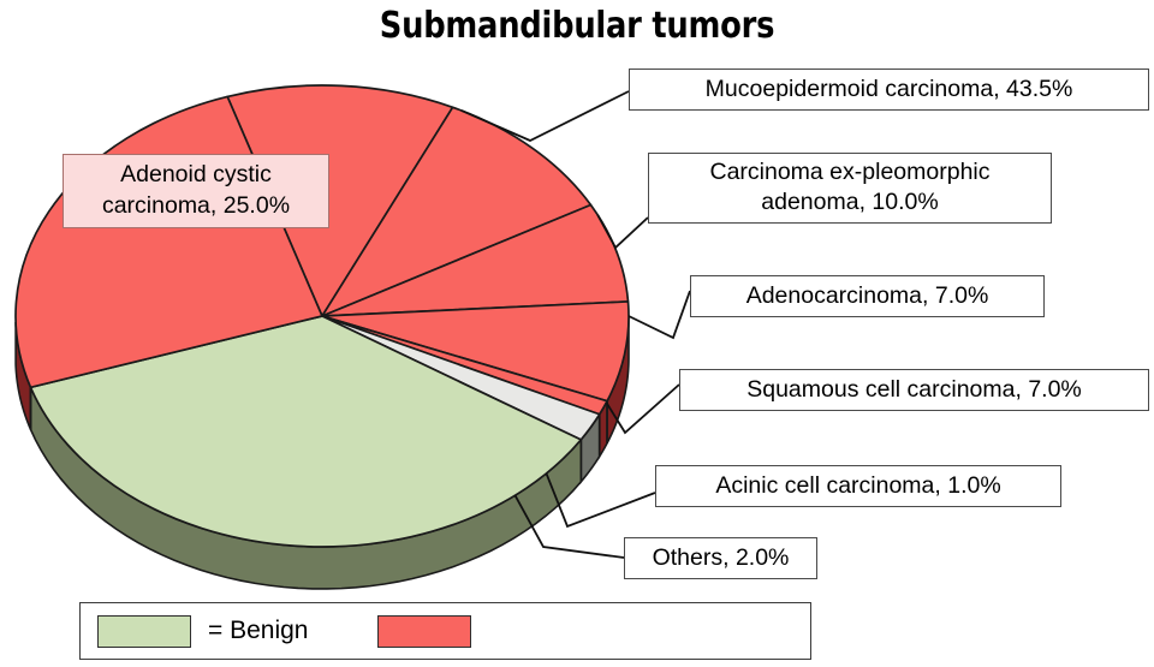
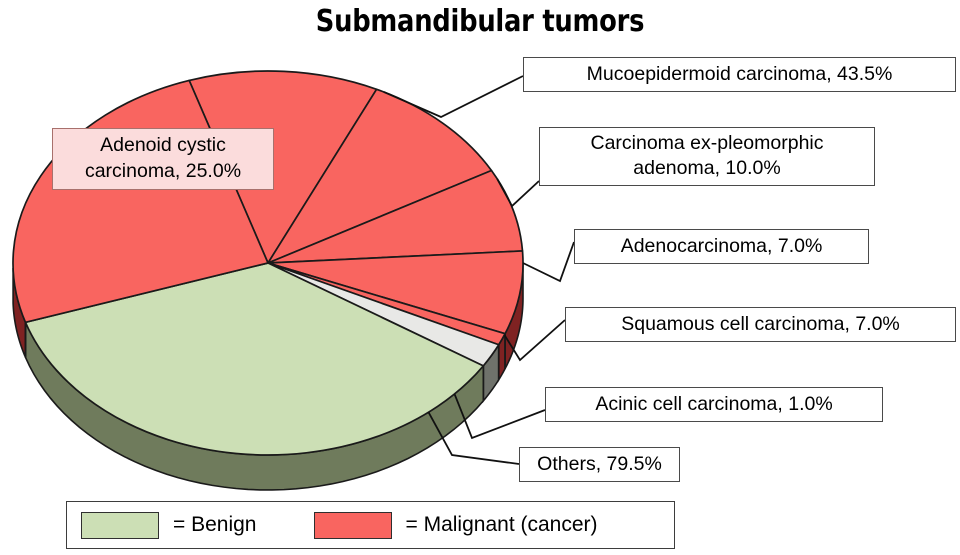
  Submandibular tumors
  Adenoid cystic
  carcinoma, 25.0%
  Mucoepidermoid carcinoma, 43.5%
  Carcinoma ex-pleomorphic
  adenoma, 10.0%
  Adenocarcinoma, 7.0%
  Squamous cell carcinoma, 7.0%
  Acinic cell carcinoma, 1.0%
- Others, 2.0%
+ Others, 79.5%
  = Benign
+ = Malignant (cancer)
